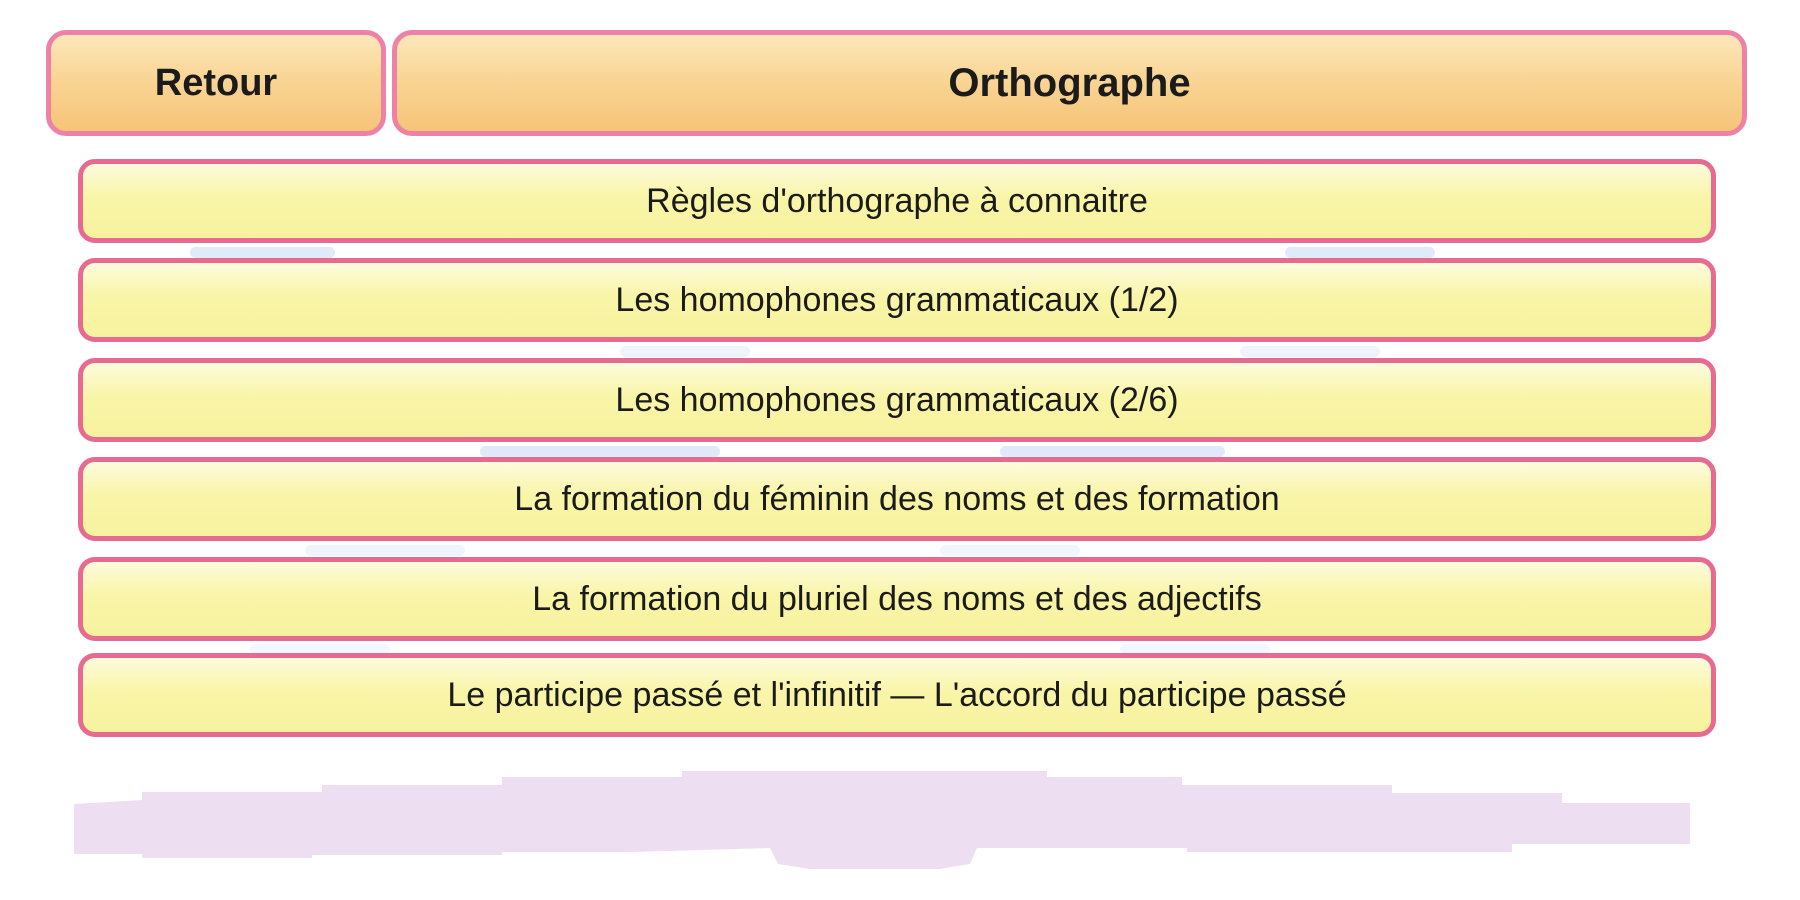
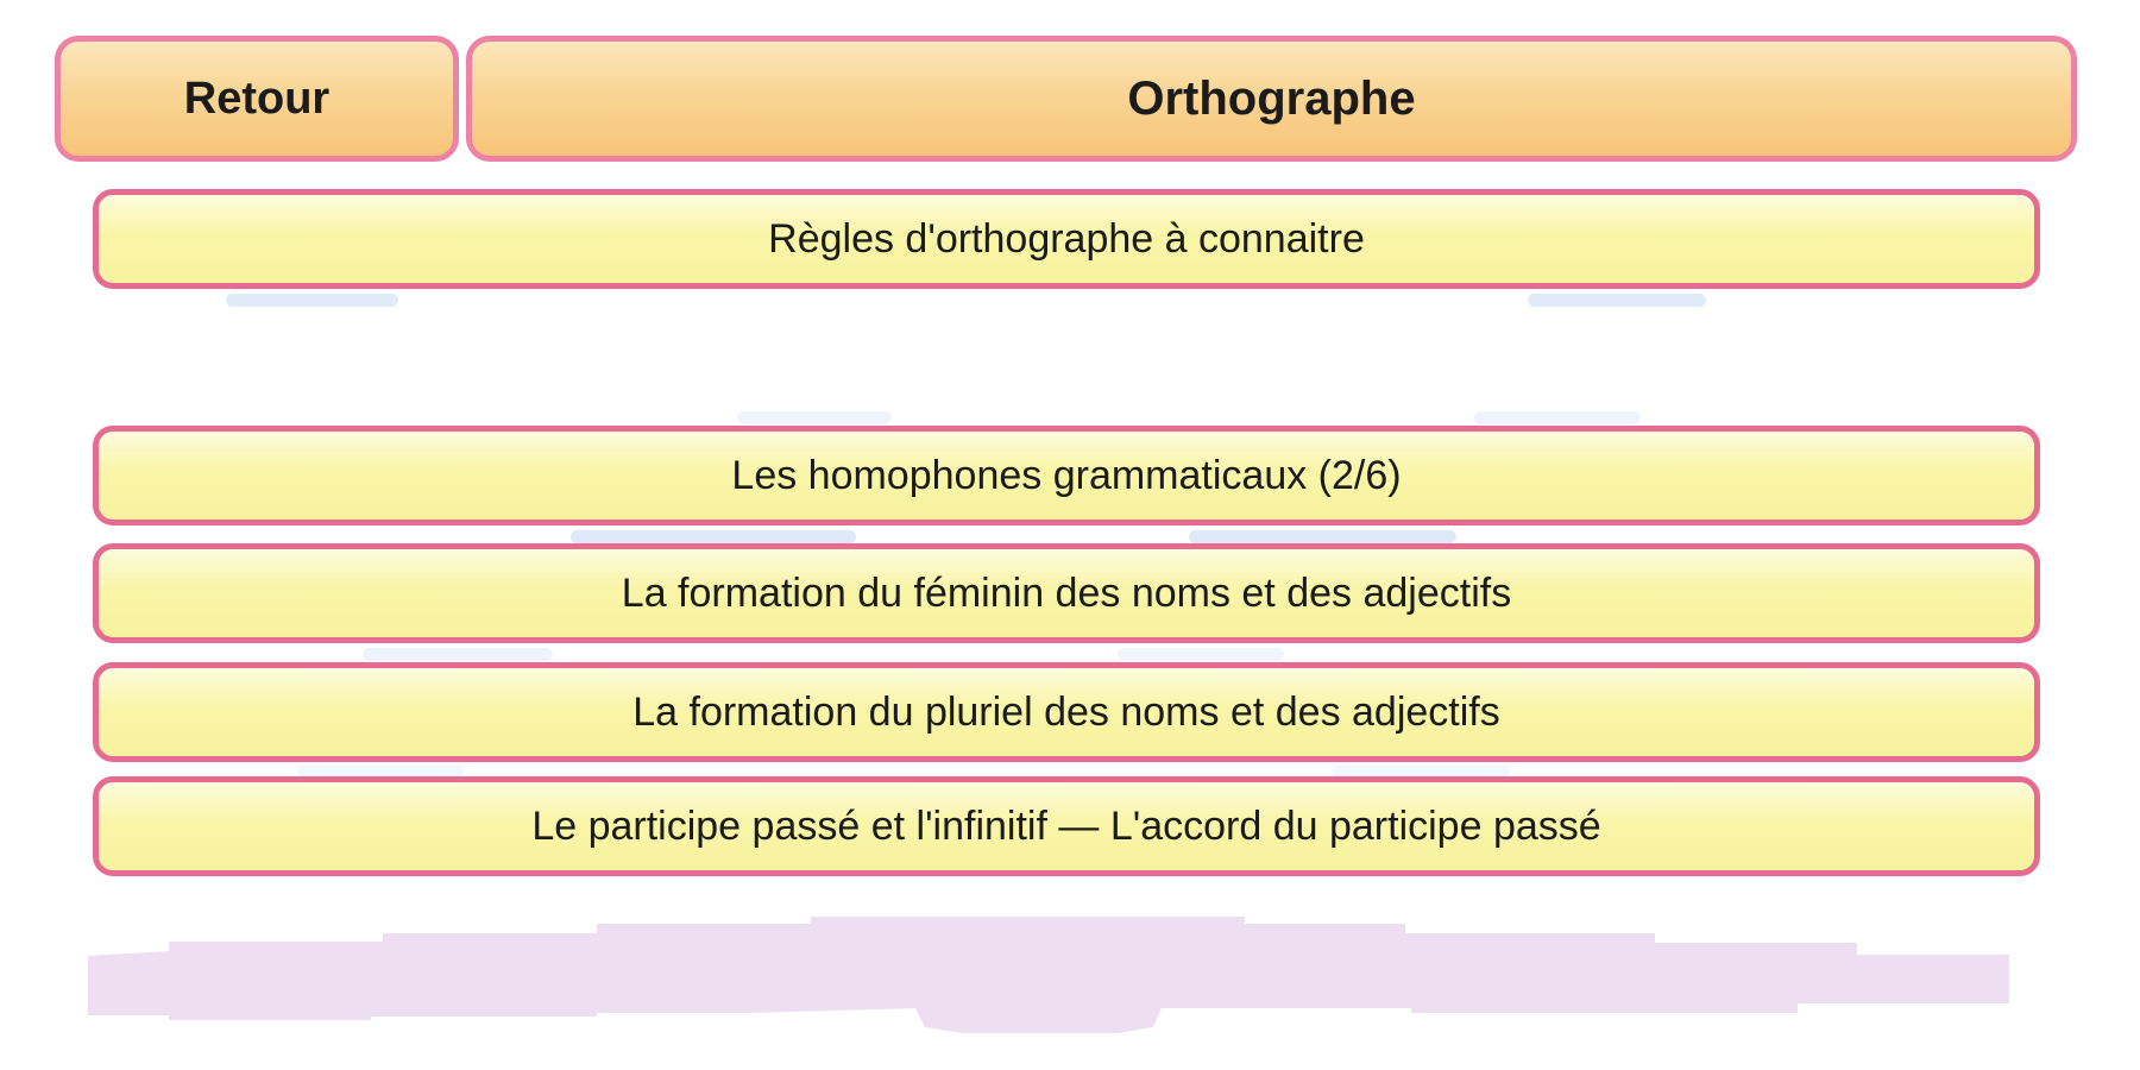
  Retour
  Orthographe
  Règles d'orthographe à connaitre
- Les homophones grammaticaux (1/2)
  Les homophones grammaticaux (2/6)
- La formation du féminin des noms et des formation
+ La formation du féminin des noms et des adjectifs
  La formation du pluriel des noms et des adjectifs
  Le participe passé et l'infinitif — L'accord du participe passé
